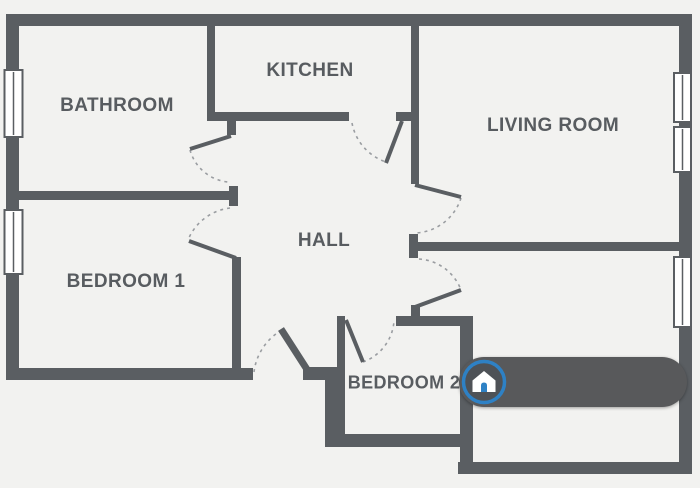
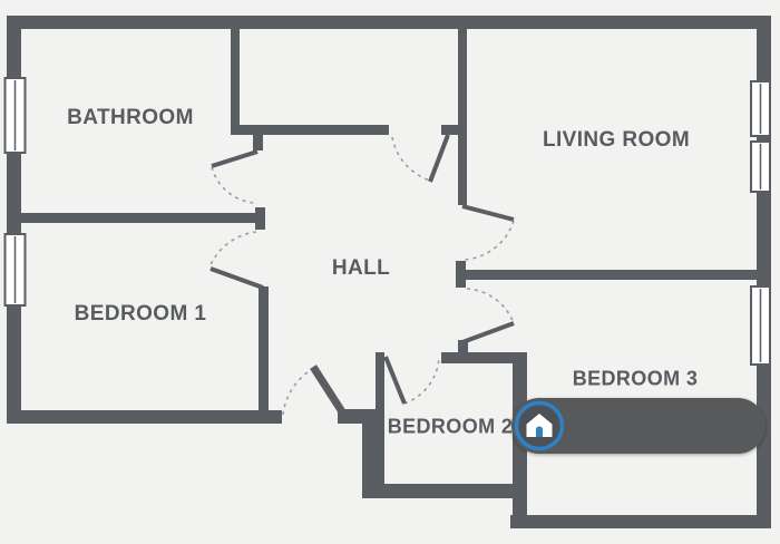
  BATHROOM
- KITCHEN
  LIVING ROOM
  HALL
  BEDROOM 1
  BEDROOM 2
+ BEDROOM 3
